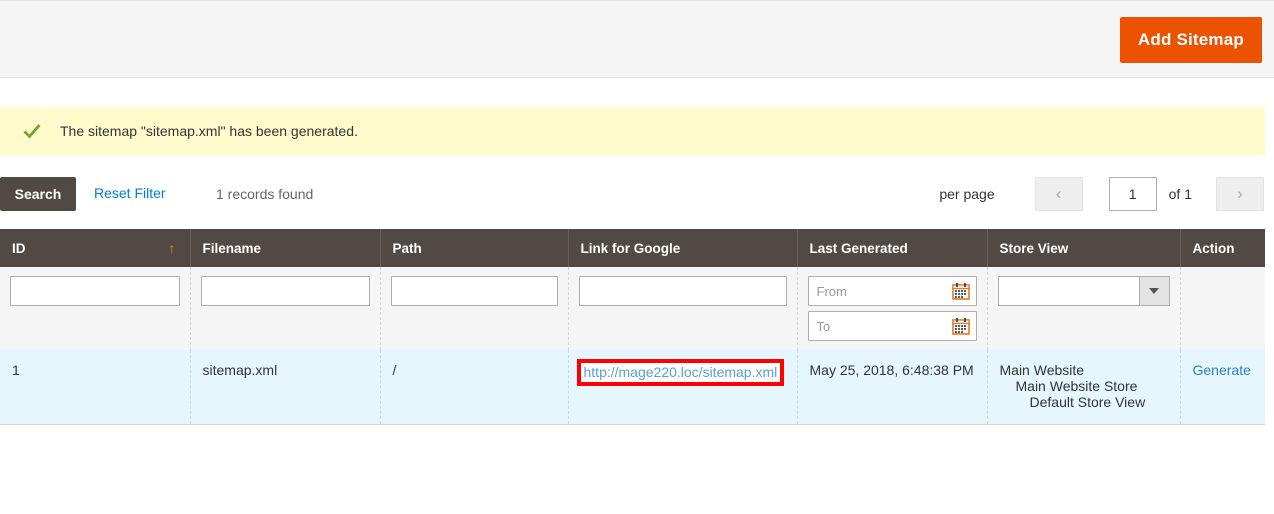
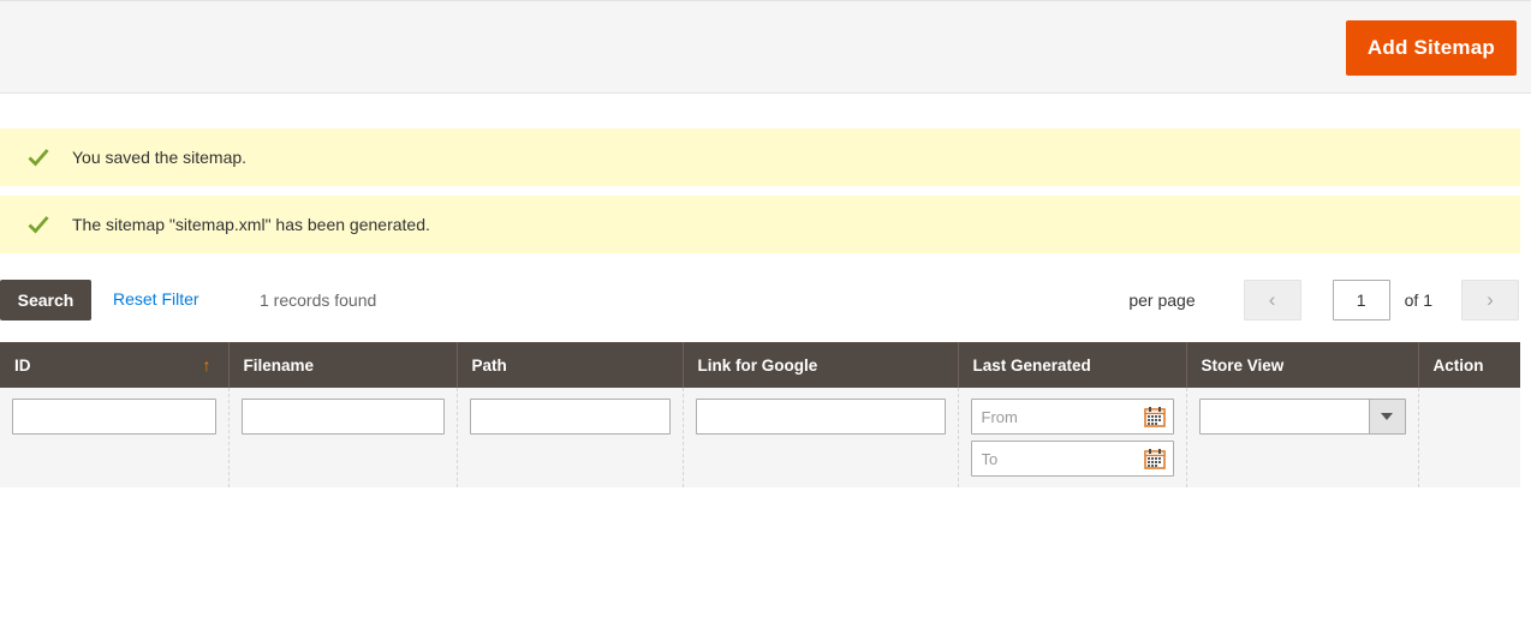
  Add Sitemap
+ You saved the sitemap.
  The sitemap "sitemap.xml" has been generated.
  Search
  Reset Filter
  1 records found
  per page
  ‹
  1
  of 1
  ›
  ID ↑	Filename	Path	Link for Google	Last Generated	Store View	Action
  				From To
- 1	sitemap.xml	/	http://mage220.loc/sitemap.xml	May 25, 2018, 6:48:38 PM	Main Website Main Website Store Default Store View	Generate
